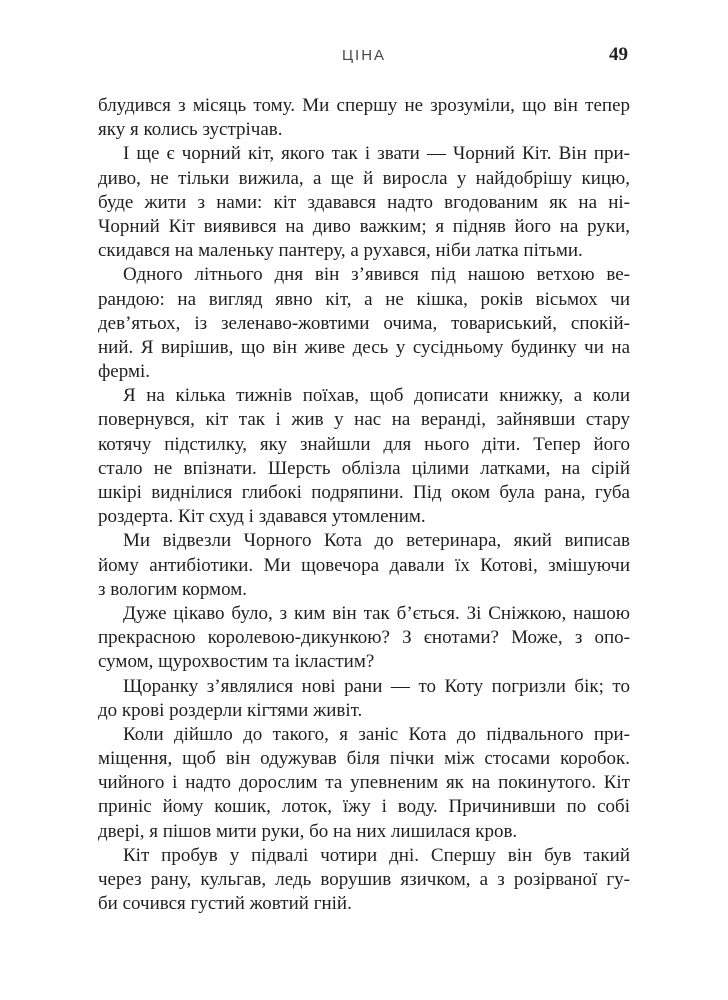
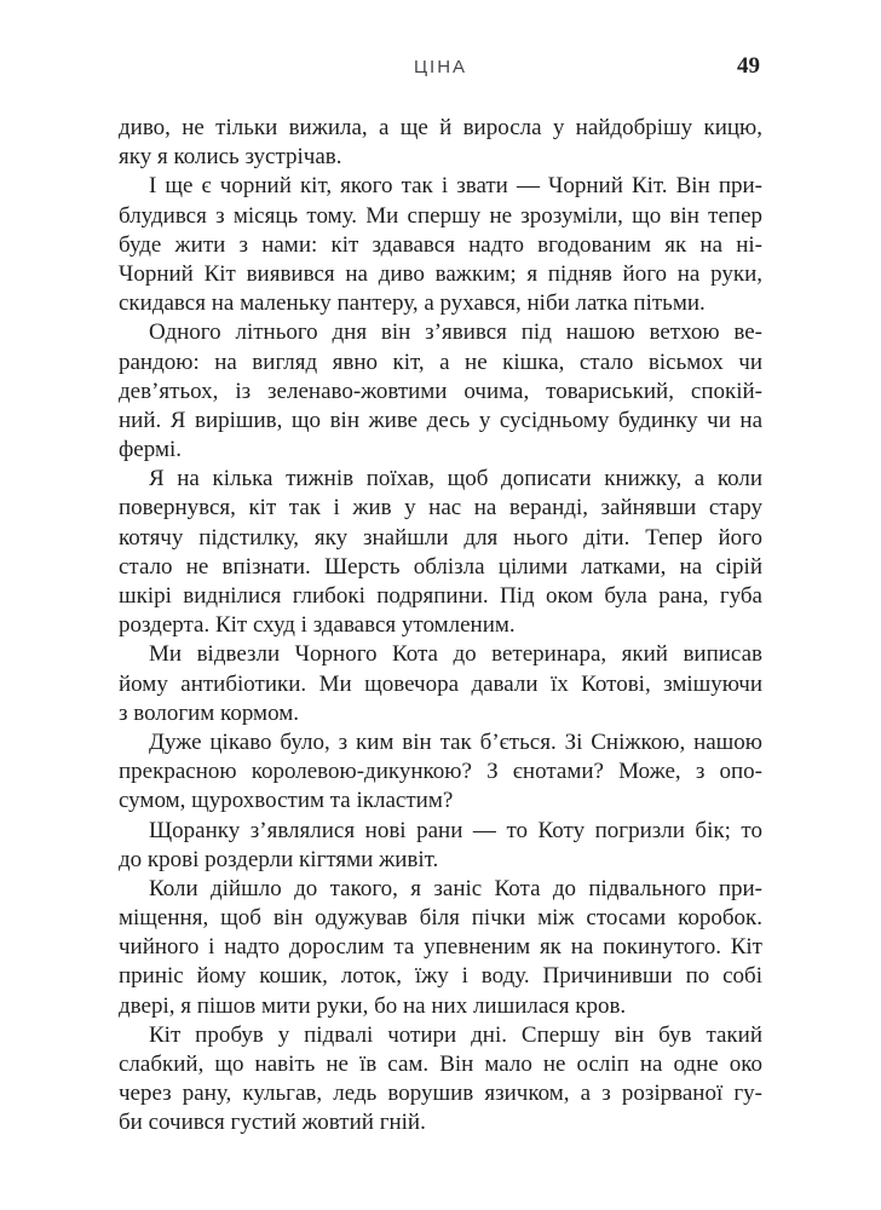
  ЦІНА
  49
- блудився з місяць тому. Ми спершу не зрозуміли, що він тепер
+ диво, не тільки вижила, а ще й виросла у найдобрішу кицю,
  яку я колись зустрічав.
  І ще є чорний кіт, якого так і звати — Чорний Кіт. Він при-
- диво, не тільки вижила, а ще й виросла у найдобрішу кицю,
+ блудився з місяць тому. Ми спершу не зрозуміли, що він тепер
  буде жити з нами: кіт здавався надто вгодованим як на ні-
  Чорний Кіт виявився на диво важким; я підняв його на руки,
  скидався на маленьку пантеру, а рухався, ніби латка пітьми.
  Одного літнього дня він з’явився під нашою ветхою ве-
- рандою: на вигляд явно кіт, а не кішка, років вісьмох чи
+ рандою: на вигляд явно кіт, а не кішка, стало вісьмох чи
  дев’ятьох, із зеленаво-жовтими очима, товариський, спокій-
  ний. Я вирішив, що він живе десь у сусідньому будинку чи на
  фермі.
  Я на кілька тижнів поїхав, щоб дописати книжку, а коли
  повернувся, кіт так і жив у нас на веранді, зайнявши стару
  котячу підстилку, яку знайшли для нього діти. Тепер його
  стало не впізнати. Шерсть облізла цілими латками, на сірій
  шкірі виднілися глибокі подряпини. Під оком була рана, губа
  роздерта. Кіт схуд і здавався утомленим.
  Ми відвезли Чорного Кота до ветеринара, який виписав
  йому антибіотики. Ми щовечора давали їх Котові, змішуючи
  з вологим кормом.
  Дуже цікаво було, з ким він так б’ється. Зі Сніжкою, нашою
  прекрасною королевою-дикункою? З єнотами? Може, з опо-
  сумом, щурохвостим та ікластим?
  Щоранку з’являлися нові рани — то Коту погризли бік; то
  до крові роздерли кігтями живіт.
  Коли дійшло до такого, я заніс Кота до підвального при-
  міщення, щоб він одужував біля пічки між стосами коробок.
  чийного і надто дорослим та упевненим як на покинутого. Кіт
  приніс йому кошик, лоток, їжу і воду. Причинивши по собі
  двері, я пішов мити руки, бо на них лишилася кров.
  Кіт пробув у підвалі чотири дні. Спершу він був такий
+ слабкий, що навіть не їв сам. Він мало не осліп на одне око
  через рану, кульгав, ледь ворушив язичком, а з розірваної гу-
  би сочився густий жовтий гній.
